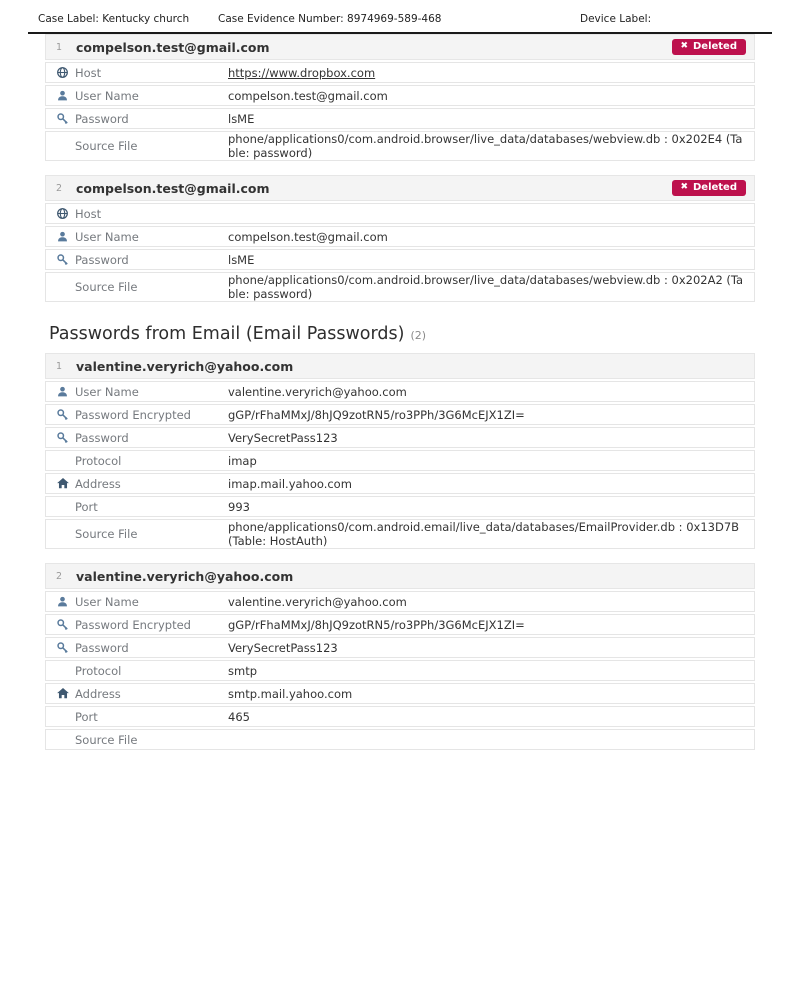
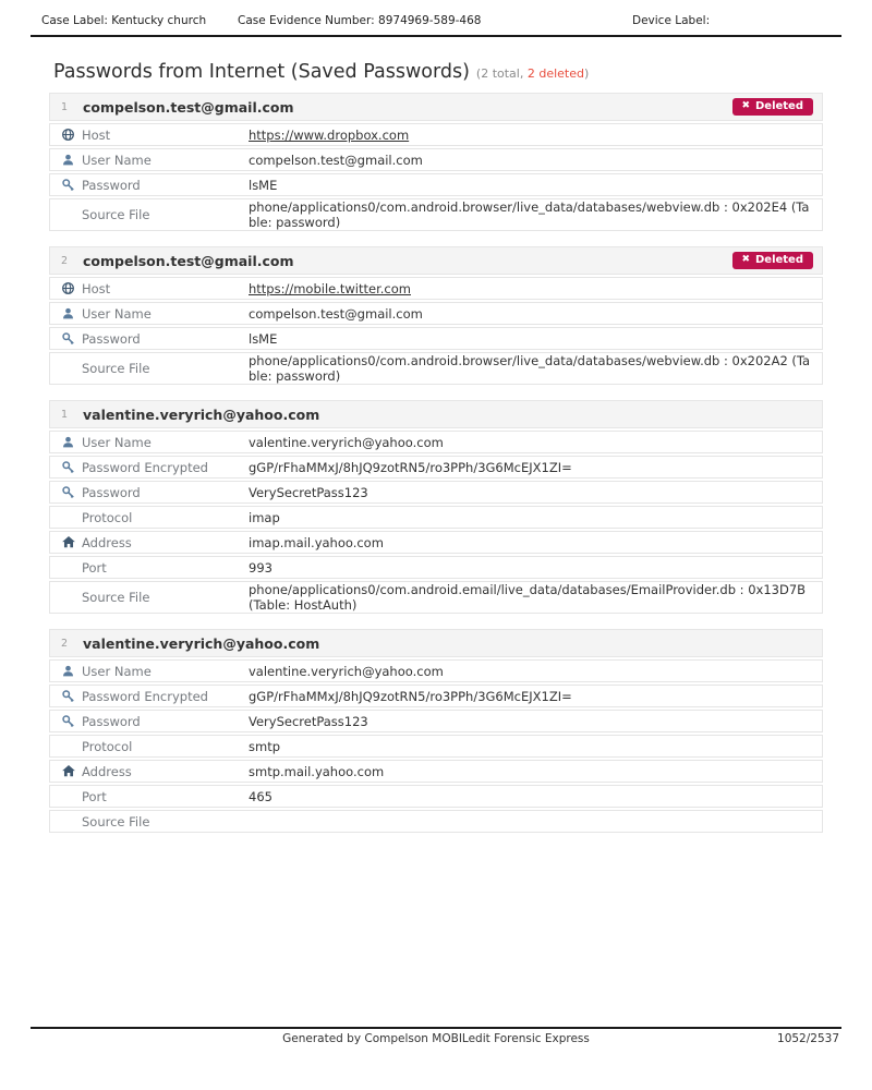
  Case Label: Kentucky church
  Case Evidence Number: 8974969-589-468
  Device Label:
+ Passwords from Internet (Saved Passwords) (2 total, 2 deleted)
  1
  compelson.test@gmail.com
  ✖
  Deleted
  Host
  https://www.dropbox.com
  User Name
  compelson.test@gmail.com
  Password
  lsME
  Source File
  phone/applications0/com.android.browser/live_data/databases/webview.db : 0x202E4 (Table: password)
  2
  compelson.test@gmail.com
  ✖
  Deleted
  Host
+ https://mobile.twitter.com
  User Name
  compelson.test@gmail.com
  Password
  lsME
  Source File
  phone/applications0/com.android.browser/live_data/databases/webview.db : 0x202A2 (Table: password)
- Passwords from Email (Email Passwords) (2)
  1
  valentine.veryrich@yahoo.com
  User Name
  valentine.veryrich@yahoo.com
  Password Encrypted
  gGP/rFhaMMxJ/8hJQ9zotRN5/ro3PPh/3G6McEJX1ZI=
  Password
  VerySecretPass123
  Protocol
  imap
  Address
  imap.mail.yahoo.com
  Port
  993
  Source File
  phone/applications0/com.android.email/live_data/databases/EmailProvider.db : 0x13D7B (Table: HostAuth)
  2
  valentine.veryrich@yahoo.com
  User Name
  valentine.veryrich@yahoo.com
  Password Encrypted
  gGP/rFhaMMxJ/8hJQ9zotRN5/ro3PPh/3G6McEJX1ZI=
  Password
  VerySecretPass123
  Protocol
  smtp
  Address
  smtp.mail.yahoo.com
  Port
  465
  Source File
+ Generated by Compelson MOBILedit Forensic Express
+ 1052/2537
